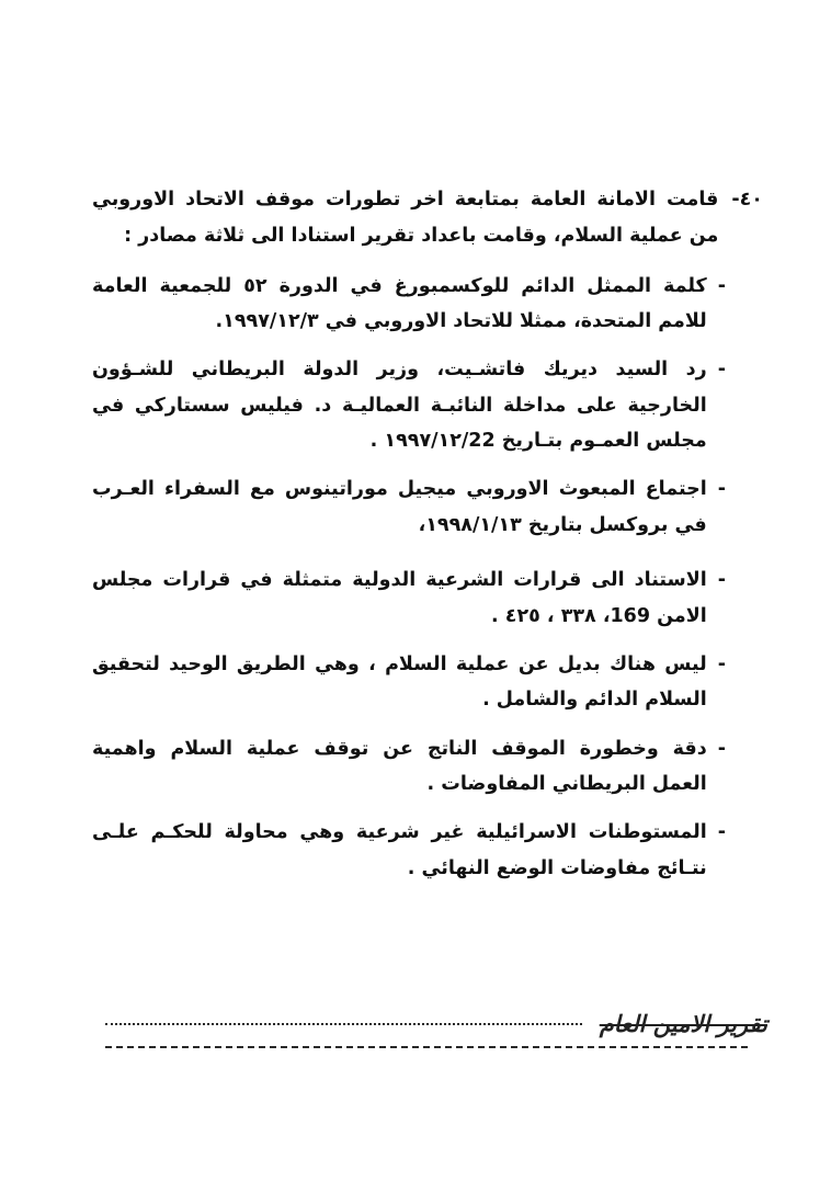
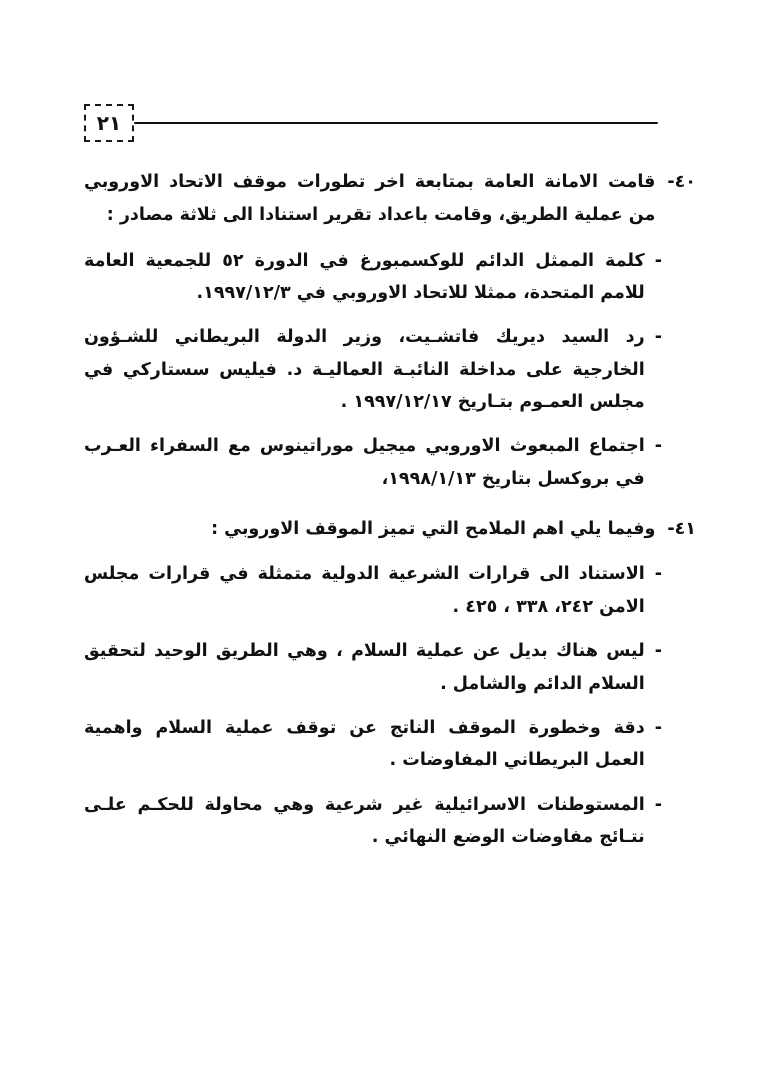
+ ٢١
  ٤٠-
- قامت الامانة العامة بمتابعة اخر تطورات موقف الاتحاد الاوروبي من عملية السلام، وقامت باعداد تقرير استنادا الى ثلاثة مصادر :
+ قامت الامانة العامة بمتابعة اخر تطورات موقف الاتحاد الاوروبي من عملية الطريق، وقامت باعداد تقرير استنادا الى ثلاثة مصادر :
  -
  كلمة الممثل الدائم للوكسمبورغ في الدورة ٥٢ للجمعية العامة للامم المتحدة، ممثلا للاتحاد الاوروبي في ١٩٩٧/١٢/٣.
  -
- رد السيد ديريك فاتشـيت، وزير الدولة البريطاني للشـؤون الخارجية على مداخلة النائبـة العماليـة د. فيليس سستاركي في مجلس العمـوم بتـاريخ ١٩٩٧/١٢/22 .
+ رد السيد ديريك فاتشـيت، وزير الدولة البريطاني للشـؤون الخارجية على مداخلة النائبـة العماليـة د. فيليس سستاركي في مجلس العمـوم بتـاريخ ١٩٩٧/١٢/١٧ .
  -
  اجتماع المبعوث الاوروبي ميجيل موراتينوس مع السفراء العـرب في بروكسل بتاريخ ١٩٩٨/١/١٣،
+ ٤١-
+ وفيما يلي اهم الملامح التي تميز الموقف الاوروبي :
  -
- الاستناد الى قرارات الشرعية الدولية متمثلة في قرارات مجلس الامن 169، ٣٣٨ ، ٤٢٥ .
+ الاستناد الى قرارات الشرعية الدولية متمثلة في قرارات مجلس الامن ٢٤٢، ٣٣٨ ، ٤٢٥ .
  -
  ليس هناك بديل عن عملية السلام ، وهي الطريق الوحيد لتحقيق السلام الدائم والشامل .
  -
  دقة وخطورة الموقف الناتج عن توقف عملية السلام واهمية العمل البريطاني المفاوضات .
  -
  المستوطنات الاسرائيلية غير شرعية وهي محاولة للحكـم علـى نتـائج مفاوضات الوضع النهائي .
- تقرير الامين العام
